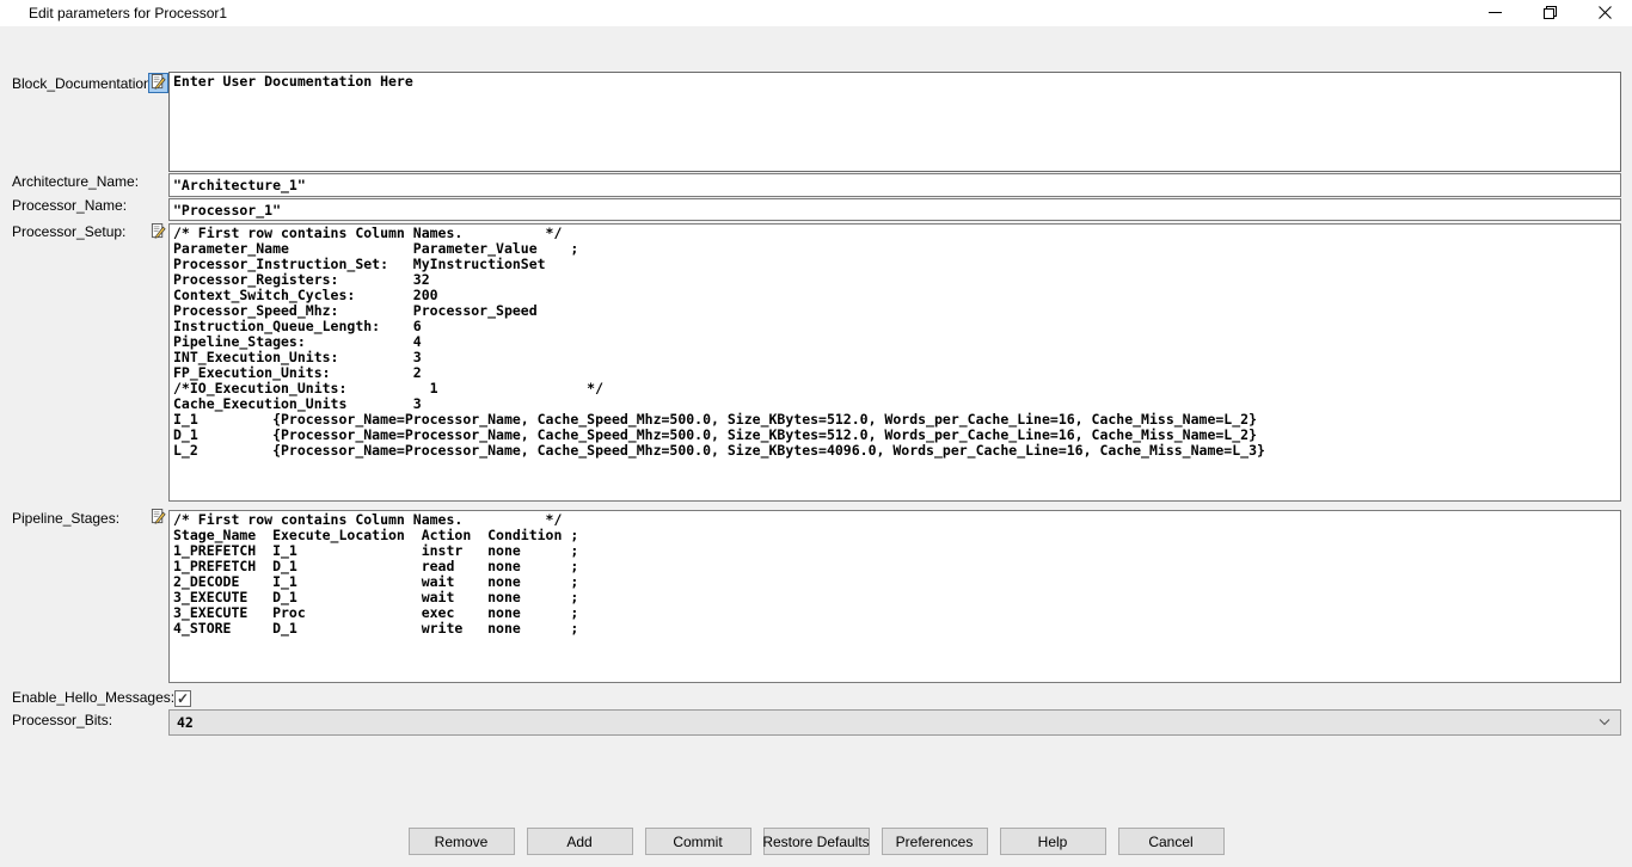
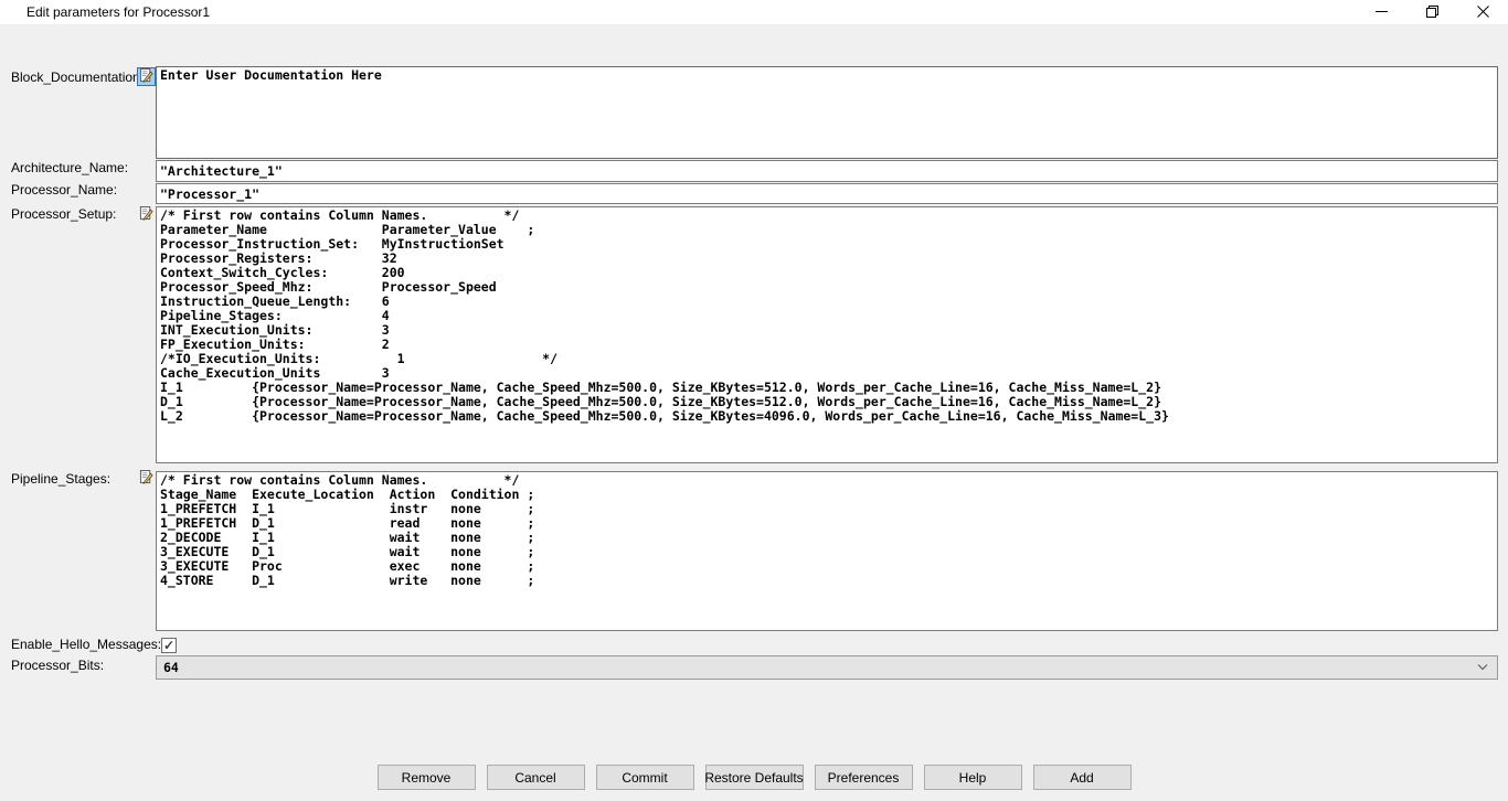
  Edit parameters for Processor1
  Block_Documentatio
  Enter User Documentation Here
  Architecture_Name:
  "Architecture_1"
  Processor_Name:
  "Processor_1"
  Processor_Setup:
  /* First row contains Column Names. */
  Parameter_Name Parameter_Value ;
  Processor_Instruction_Set: MyInstructionSet
  Processor_Registers: 32
  Context_Switch_Cycles: 200
  Processor_Speed_Mhz: Processor_Speed
  Instruction_Queue_Length: 6
  Pipeline_Stages: 4
  INT_Execution_Units: 3
  FP_Execution_Units: 2
  /*IO_Execution_Units: 1 */
  Cache_Execution_Units 3
  I_1 {Processor_Name=Processor_Name, Cache_Speed_Mhz=500.0, Size_KBytes=512.0, Words_per_Cache_Line=16, Cache_Miss_Name=L_2}
  D_1 {Processor_Name=Processor_Name, Cache_Speed_Mhz=500.0, Size_KBytes=512.0, Words_per_Cache_Line=16, Cache_Miss_Name=L_2}
  L_2 {Processor_Name=Processor_Name, Cache_Speed_Mhz=500.0, Size_KBytes=4096.0, Words_per_Cache_Line=16, Cache_Miss_Name=L_3}
  Pipeline_Stages:
  /* First row contains Column Names. */
  Stage_Name Execute_Location Action Condition ;
  1_PREFETCH I_1 instr none ;
  1_PREFETCH D_1 read none ;
  2_DECODE I_1 wait none ;
  3_EXECUTE D_1 wait none ;
  3_EXECUTE Proc exec none ;
  4_STORE D_1 write none ;
  Enable_Hello_Messages:
  ✓
  Processor_Bits:
- 42
+ 64
  Remove
- Add
+ Cancel
  Commit
  Restore Defaults
  Preferences
  Help
- Cancel
+ Add
